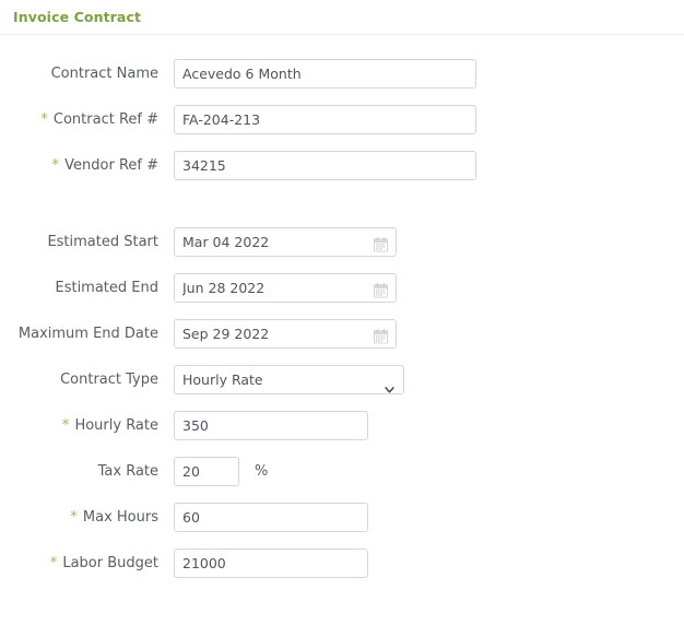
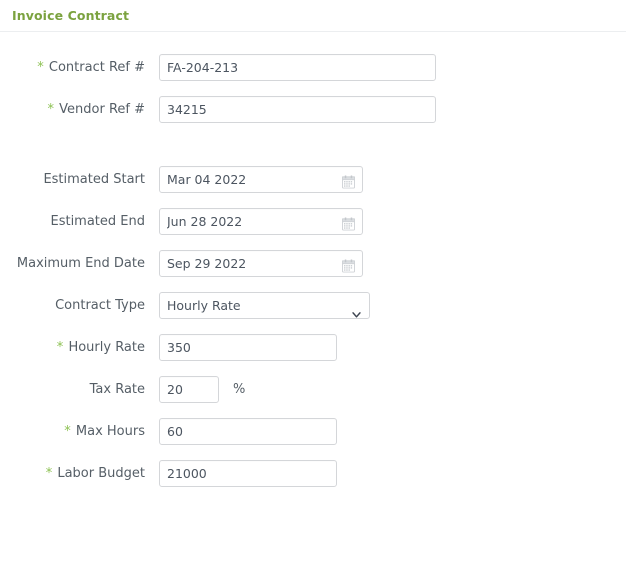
  Invoice Contract
- Contract Name
- Acevedo 6 Month
  * Contract Ref #
  FA-204-213
  * Vendor Ref #
  34215
  Estimated Start
  Mar 04 2022
  Estimated End
  Jun 28 2022
  Maximum End Date
  Sep 29 2022
  Contract Type
  Hourly Rate
  * Hourly Rate
  350
  Tax Rate
  20
  %
  * Max Hours
  60
  * Labor Budget
  21000
